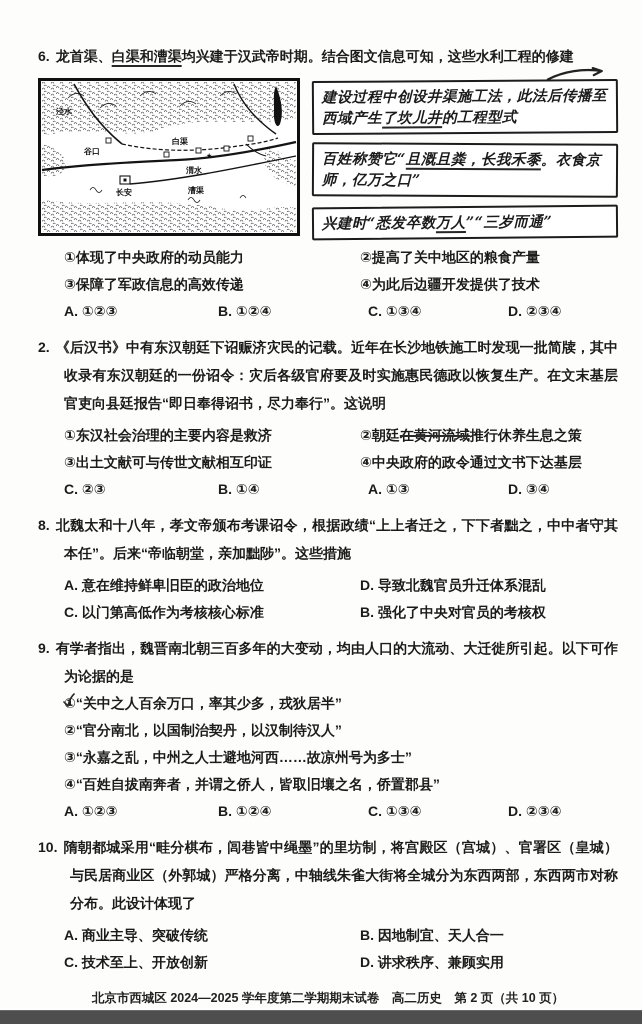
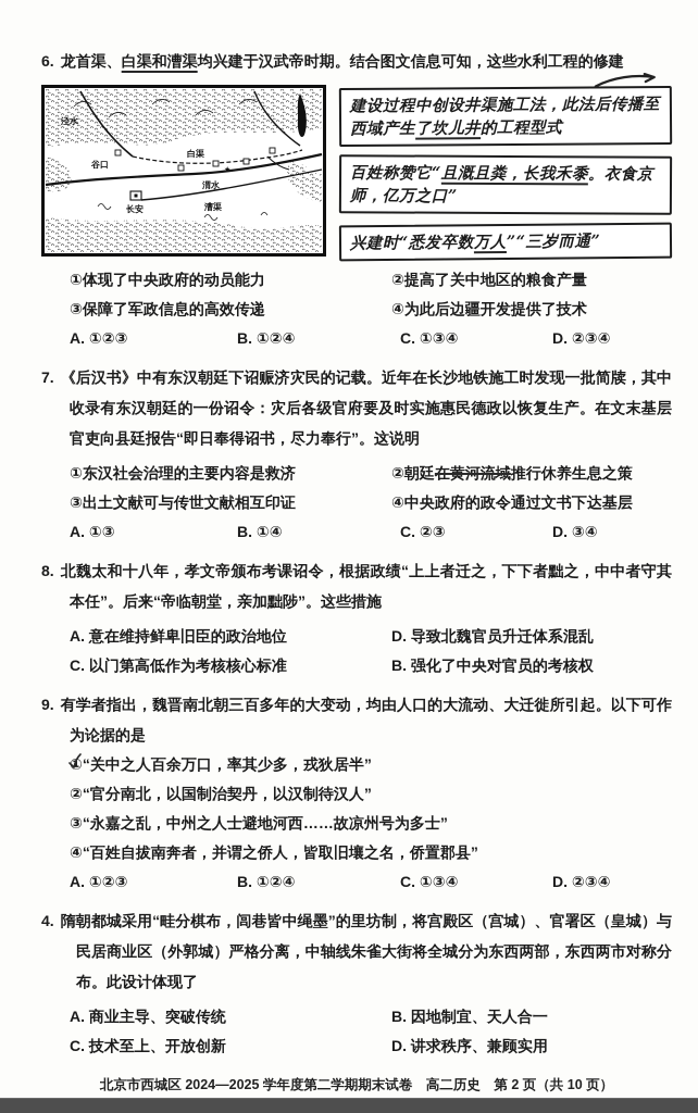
  6. 龙首渠、白渠和漕渠均兴建于汉武帝时期。结合图文信息可知，这些水利工程的修建
  泾水
  谷口
  白渠
  渭水
  长安
  漕渠
  建设过程中创设井渠施工法，此法后传播至西域产生了坎儿井的工程型式
  百姓称赞它“且溉且粪，长我禾黍。衣食京师，亿万之口”
  兴建时“悉发卒数万人”“三岁而通”
  ①体现了中央政府的动员能力
  ②提高了关中地区的粮食产量
  ③保障了军政信息的高效传递
  ④为此后边疆开发提供了技术
  A. ①②③
  B. ①②④
  C. ①③④
  D. ②③④
- 2. 《后汉书》中有东汉朝廷下诏赈济灾民的记载。近年在长沙地铁施工时发现一批简牍，其中收录有东汉朝廷的一份诏令：灾后各级官府要及时实施惠民德政以恢复生产。在文末基层官吏向县廷报告“即日奉得诏书，尽力奉行”。这说明
+ 7. 《后汉书》中有东汉朝廷下诏赈济灾民的记载。近年在长沙地铁施工时发现一批简牍，其中收录有东汉朝廷的一份诏令：灾后各级官府要及时实施惠民德政以恢复生产。在文末基层官吏向县廷报告“即日奉得诏书，尽力奉行”。这说明
  ①东汉社会治理的主要内容是救济
  ②朝廷在黄河流域推行休养生息之策
  ③出土文献可与传世文献相互印证
  ④中央政府的政令通过文书下达基层
- C. ②③
+ A. ①③
  B. ①④
- A. ①③
+ C. ②③
  D. ③④
  8. 北魏太和十八年，孝文帝颁布考课诏令，根据政绩“上上者迁之，下下者黜之，中中者守其本任”。后来“帝临朝堂，亲加黜陟”。这些措施
  A. 意在维持鲜卑旧臣的政治地位
  D. 导致北魏官员升迁体系混乱
  C. 以门第高低作为考核核心标准
  B. 强化了中央对官员的考核权
  9. 有学者指出，魏晋南北朝三百多年的大变动，均由人口的大流动、大迁徙所引起。以下可作为论据的是
  ①“关中之人百余万口，率其少多，戎狄居半”
  ②“官分南北，以国制治契丹，以汉制待汉人”
  ③“永嘉之乱，中州之人士避地河西……故凉州号为多士”
  ④“百姓自拔南奔者，并谓之侨人，皆取旧壤之名，侨置郡县”
  A. ①②③
  B. ①②④
  C. ①③④
  D. ②③④
- 10. 隋朝都城采用“畦分棋布，闾巷皆中绳墨”的里坊制，将宫殿区（宫城）、官署区（皇城）与民居商业区（外郭城）严格分离，中轴线朱雀大街将全城分为东西两部，东西两市对称分布。此设计体现了
+ 4. 隋朝都城采用“畦分棋布，闾巷皆中绳墨”的里坊制，将宫殿区（宫城）、官署区（皇城）与民居商业区（外郭城）严格分离，中轴线朱雀大街将全城分为东西两部，东西两市对称分布。此设计体现了
  A. 商业主导、突破传统
  B. 因地制宜、天人合一
  C. 技术至上、开放创新
  D. 讲求秩序、兼顾实用
  北京市西城区 2024—2025 学年度第二学期期末试卷 高二历史 第 2 页（共 10 页）
